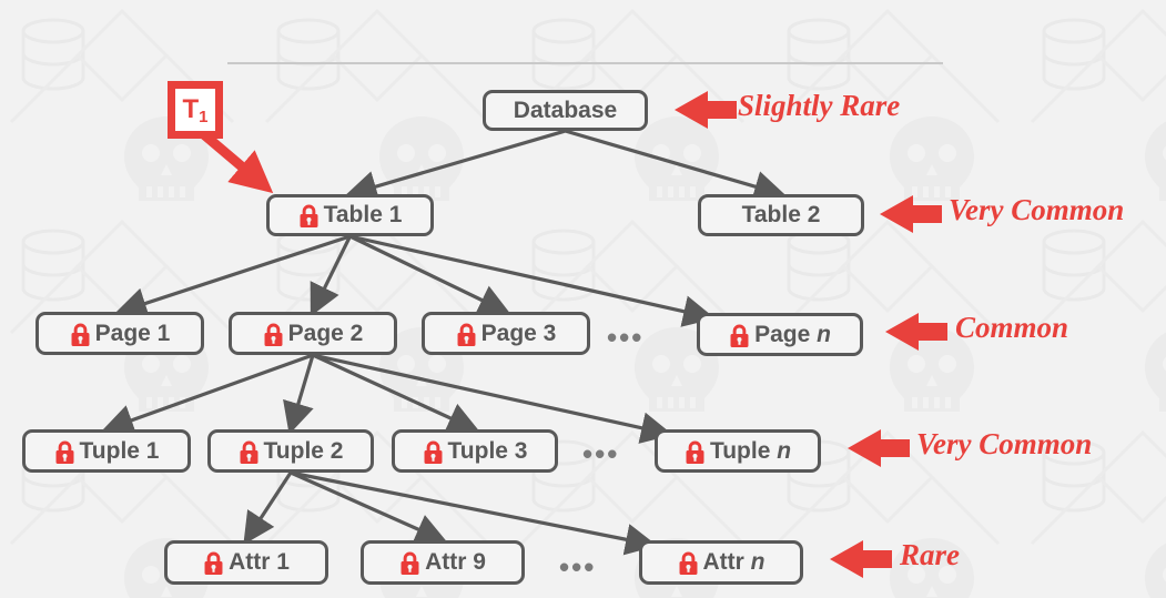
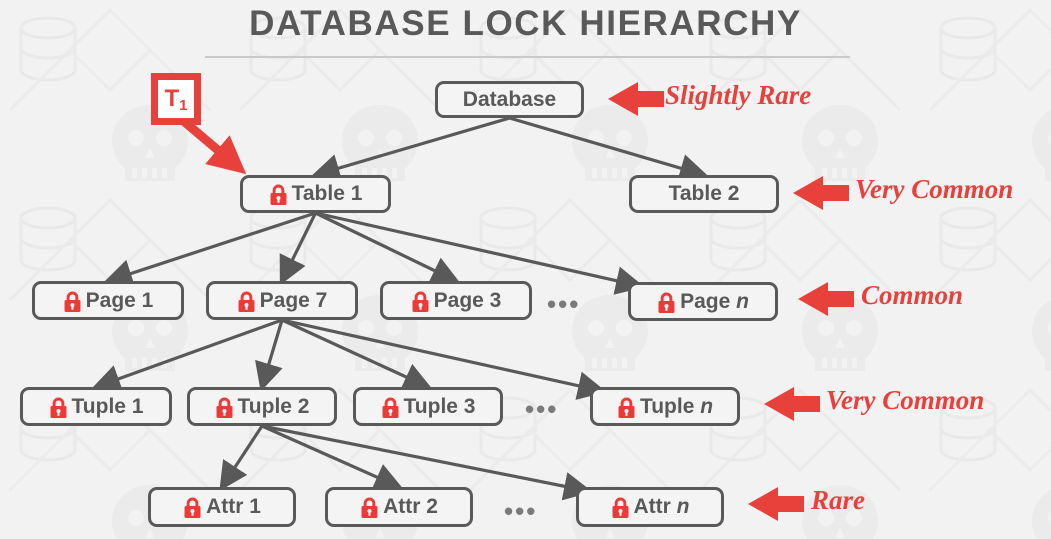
+ DATABASE LOCK HIERARCHY
  T1
  Database
  Table 1
  Table 2
  Page 1
- Page 2
+ Page 7
  Page 3
  Page n
  Tuple 1
  Tuple 2
  Tuple 3
  Tuple n
  Attr 1
- Attr 9
+ Attr 2
  Attr n
  •••
  •••
  •••
  Slightly Rare
  Very Common
  Common
  Very Common
  Rare
